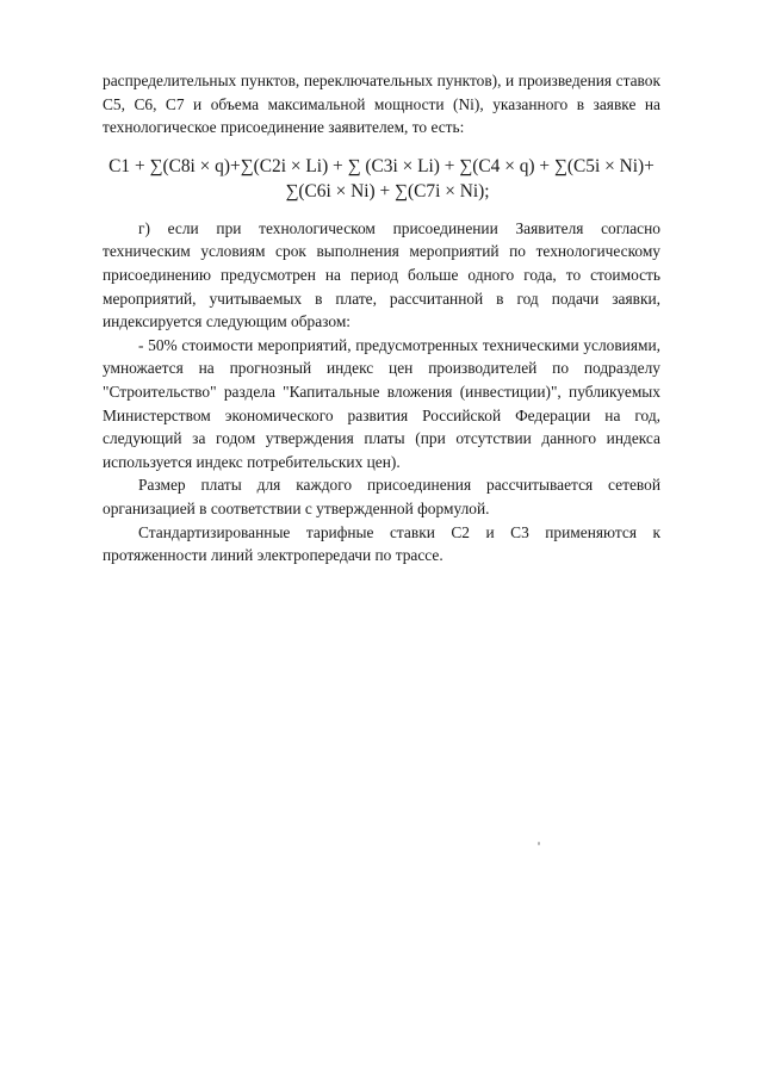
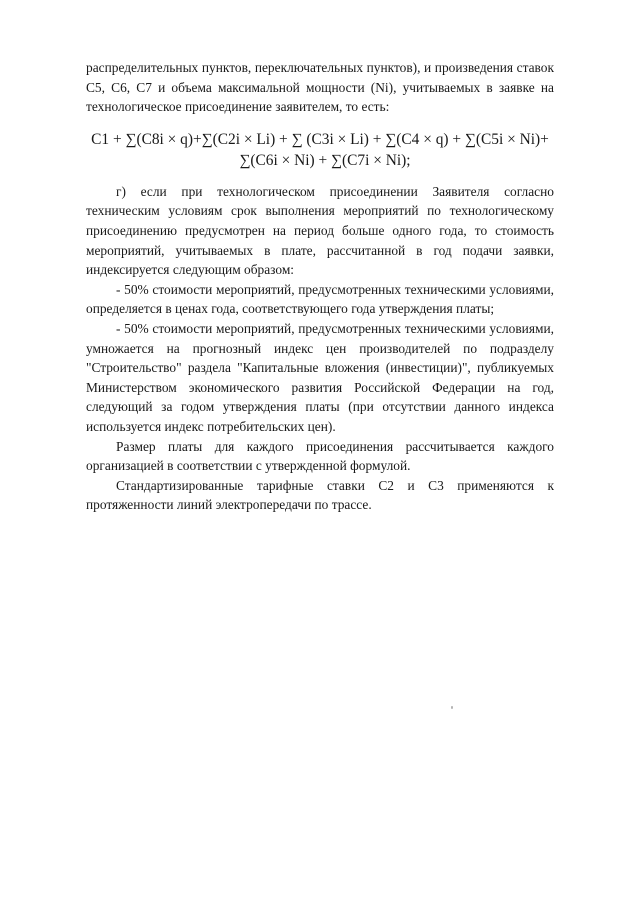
- распределительных пунктов, переключательных пунктов), и произведения ставок С5, С6, С7 и объема максимальной мощности (Ni), указанного в заявке на технологическое присоединение заявителем, то есть:
+ распределительных пунктов, переключательных пунктов), и произведения ставок С5, С6, С7 и объема максимальной мощности (Ni), учитываемых в заявке на технологическое присоединение заявителем, то есть:
  C1 + ∑(C8i × q)+∑(C2i × Li) + ∑ (C3i × Li) + ∑(C4 × q) + ∑(C5i × Ni)+
  ∑(C6i × Ni) + ∑(C7i × Ni);
  г) если при технологическом присоединении Заявителя согласно техническим условиям срок выполнения мероприятий по технологическому присоединению предусмотрен на период больше одного года, то стоимость мероприятий, учитываемых в плате, рассчитанной в год подачи заявки, индексируется следующим образом:
+ - 50% стоимости мероприятий, предусмотренных техническими условиями, определяется в ценах года, соответствующего года утверждения платы;
  - 50% стоимости мероприятий, предусмотренных техническими условиями, умножается на прогнозный индекс цен производителей по подразделу "Строительство" раздела "Капитальные вложения (инвестиции)", публикуемых Министерством экономического развития Российской Федерации на год, следующий за годом утверждения платы (при отсутствии данного индекса используется индекс потребительских цен).
- Размер платы для каждого присоединения рассчитывается сетевой организацией в соответствии с утвержденной формулой.
+ Размер платы для каждого присоединения рассчитывается каждого организацией в соответствии с утвержденной формулой.
  Стандартизированные тарифные ставки С2 и С3 применяются к протяженности линий электропередачи по трассе.
